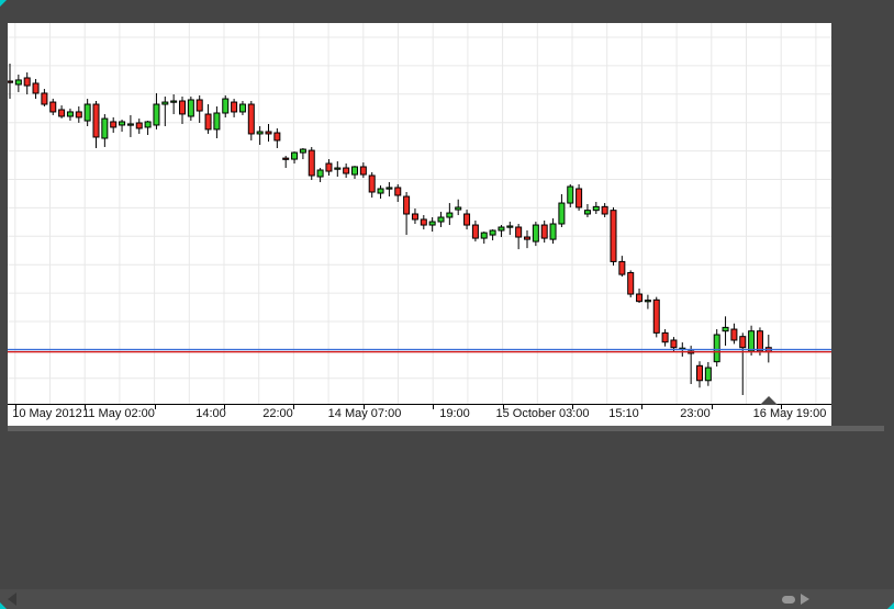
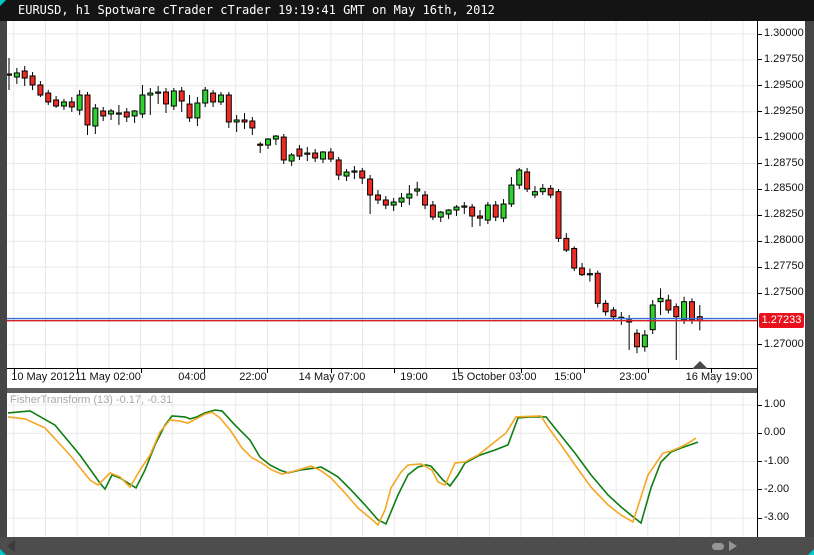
+ EURUSD, h1 Spotware cTrader cTrader 19:19:41 GMT on May 16th, 2012
  10 May 2012
  11 May 02:00
- 14:00
+ 04:00
  22:00
  14 May 07:00
  19:00
  15 October 03:00
- 15:10
+ 15:00
  23:00
  16 May 19:00
+ FisherTransform (13) -0.17, -0.31
+ 1.27233
+ 1.30000
+ 1.29750
+ 1.29500
+ 1.29250
+ 1.29000
+ 1.28750
+ 1.28500
+ 1.28250
+ 1.28000
+ 1.27750
+ 1.27500
+ 1.27000
+ 1.00
+ 0.00
+ -1.00
+ -2.00
+ -3.00
